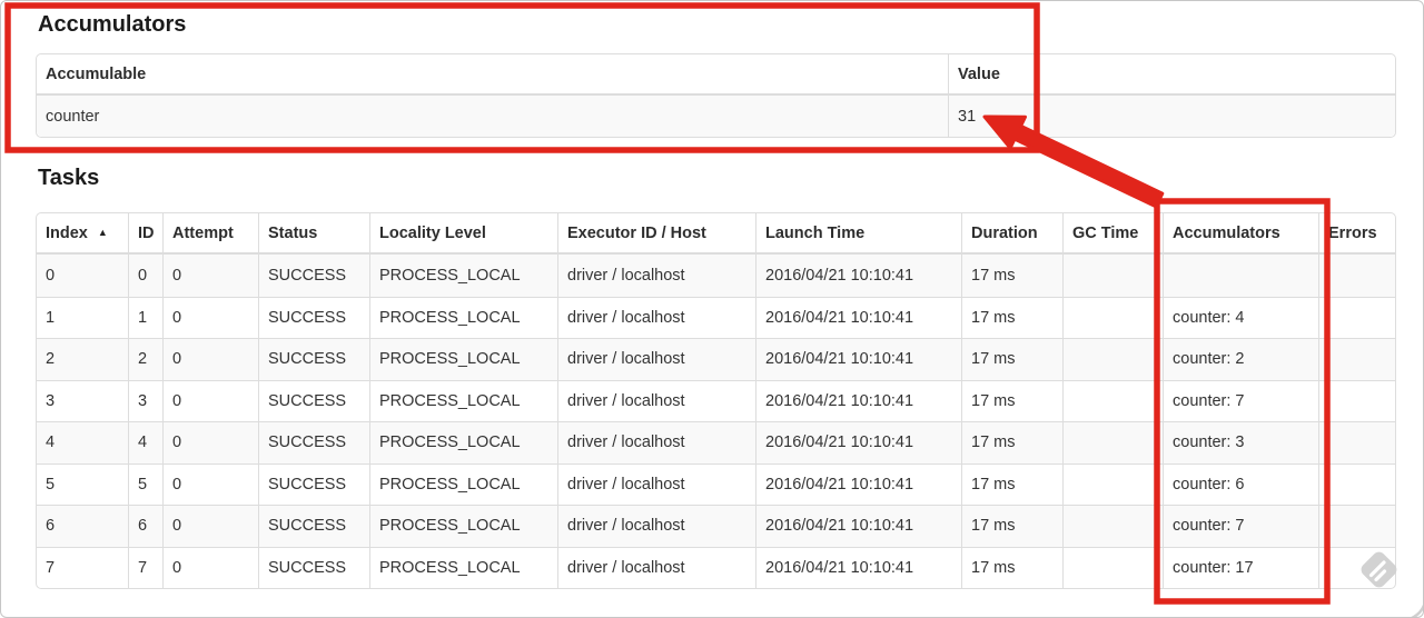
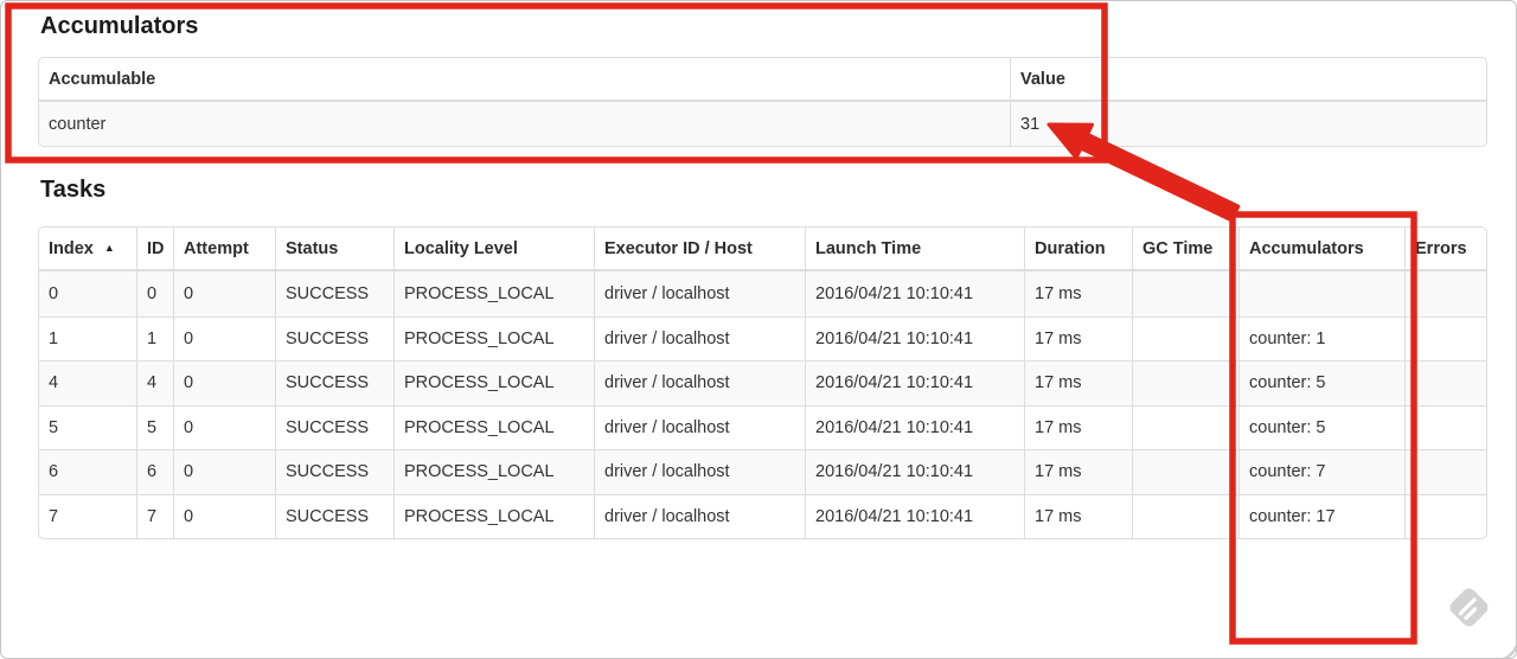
  Accumulators
  Accumulable	Value
  counter	31
  Tasks
  Index ▲	ID	Attempt	Status	Locality Level	Executor ID / Host	Launch Time	Duration	GC Time	Accumulators	Errors
  0	0	0	SUCCESS	PROCESS_LOCAL	driver / localhost	2016/04/21 10:10:41	17 ms
- 1	1	0	SUCCESS	PROCESS_LOCAL	driver / localhost	2016/04/21 10:10:41	17 ms		counter: 4
+ 1	1	0	SUCCESS	PROCESS_LOCAL	driver / localhost	2016/04/21 10:10:41	17 ms		counter: 1
- 2	2	0	SUCCESS	PROCESS_LOCAL	driver / localhost	2016/04/21 10:10:41	17 ms		counter: 2
- 3	3	0	SUCCESS	PROCESS_LOCAL	driver / localhost	2016/04/21 10:10:41	17 ms		counter: 7
- 4	4	0	SUCCESS	PROCESS_LOCAL	driver / localhost	2016/04/21 10:10:41	17 ms		counter: 3
+ 4	4	0	SUCCESS	PROCESS_LOCAL	driver / localhost	2016/04/21 10:10:41	17 ms		counter: 5
- 5	5	0	SUCCESS	PROCESS_LOCAL	driver / localhost	2016/04/21 10:10:41	17 ms		counter: 6
+ 5	5	0	SUCCESS	PROCESS_LOCAL	driver / localhost	2016/04/21 10:10:41	17 ms		counter: 5
  6	6	0	SUCCESS	PROCESS_LOCAL	driver / localhost	2016/04/21 10:10:41	17 ms		counter: 7
  7	7	0	SUCCESS	PROCESS_LOCAL	driver / localhost	2016/04/21 10:10:41	17 ms		counter: 17
